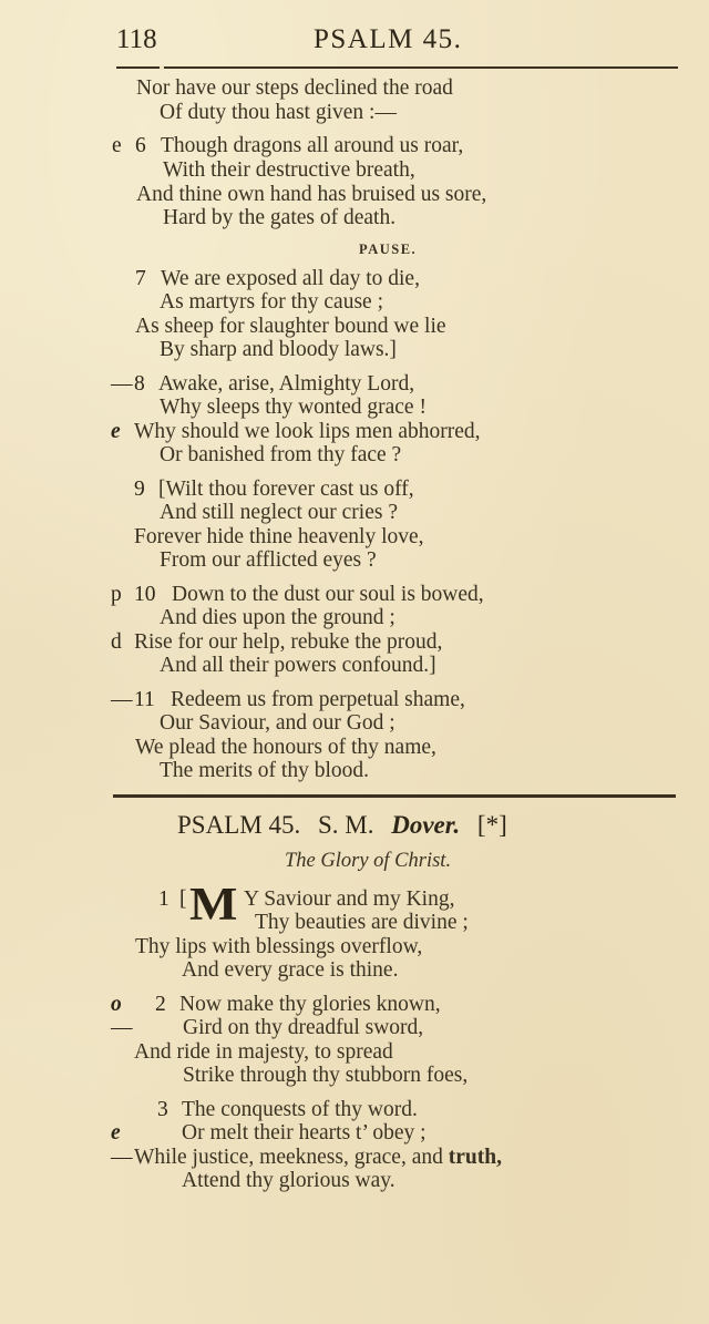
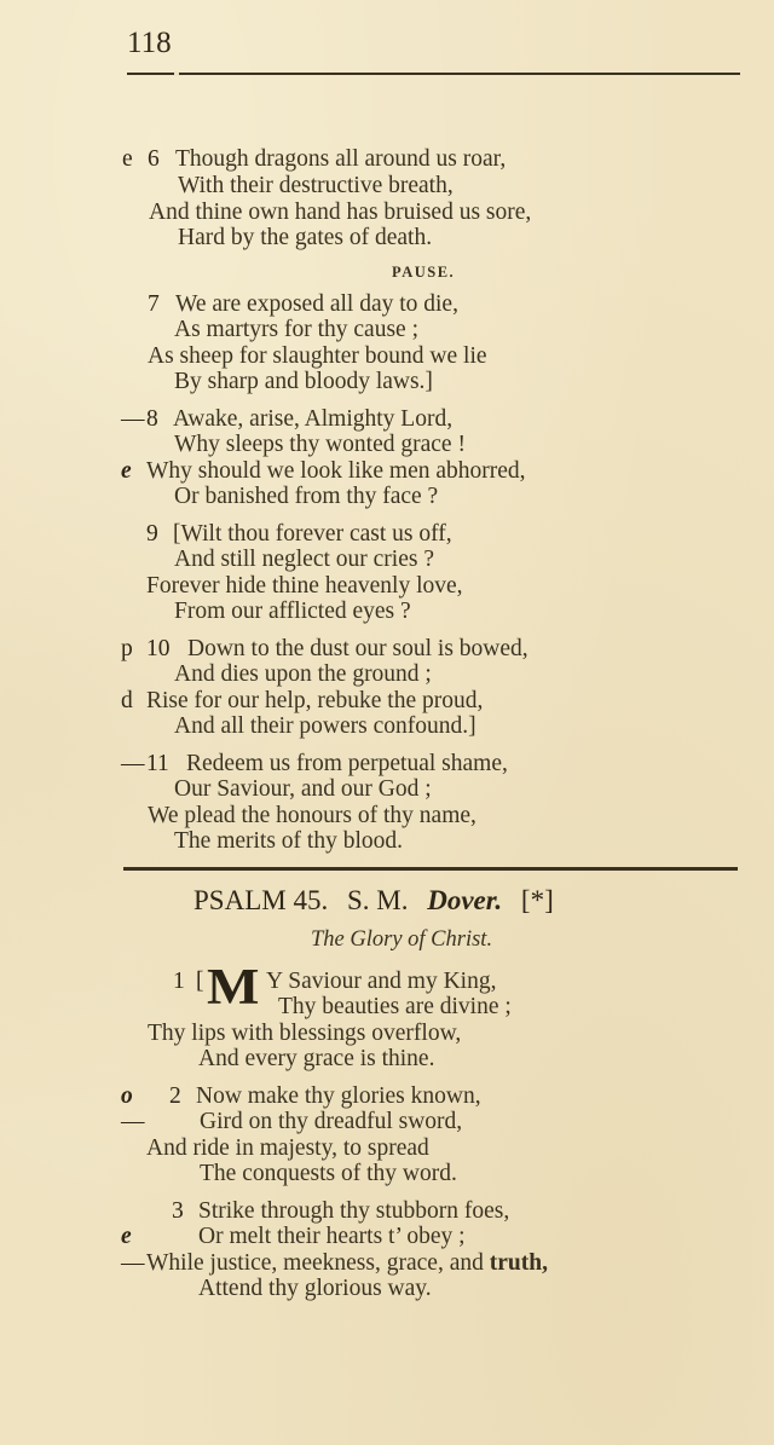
  118
- PSALM 45.
- Nor have our steps declined the road
- Of duty thou hast given :—
  e
  6
  Though dragons all around us roar,
  With their destructive breath,
  And thine own hand has bruised us sore,
  Hard by the gates of death.
  PAUSE.
  7
  We are exposed all day to die,
  As martyrs for thy cause ;
  As sheep for slaughter bound we lie
  By sharp and bloody laws.]
  —
  8
  Awake, arise, Almighty Lord,
  Why sleeps thy wonted grace !
  e
- Why should we look lips men abhorred,
+ Why should we look like men abhorred,
  Or banished from thy face ?
  9
  [Wilt thou forever cast us off,
  And still neglect our cries ?
  Forever hide thine heavenly love,
  From our afflicted eyes ?
  p
  10
  Down to the dust our soul is bowed,
  And dies upon the ground ;
  d
  Rise for our help, rebuke the proud,
  And all their powers confound.]
  —
  11
  Redeem us from perpetual shame,
  Our Saviour, and our God ;
  We plead the honours of thy name,
  The merits of thy blood.
  PSALM 45. S. M. Dover. [*]
  The Glory of Christ.
  1
  [
  M
  Y Saviour and my King,
  Thy beauties are divine ;
  Thy lips with blessings overflow,
  And every grace is thine.
  o
  2
  Now make thy glories known,
  —
  Gird on thy dreadful sword,
  And ride in majesty, to spread
- Strike through thy stubborn foes,
+ The conquests of thy word.
  3
- The conquests of thy word.
+ Strike through thy stubborn foes,
  e
  Or melt their hearts t’ obey ;
  —
  While justice, meekness, grace, and truth,
  Attend thy glorious way.
